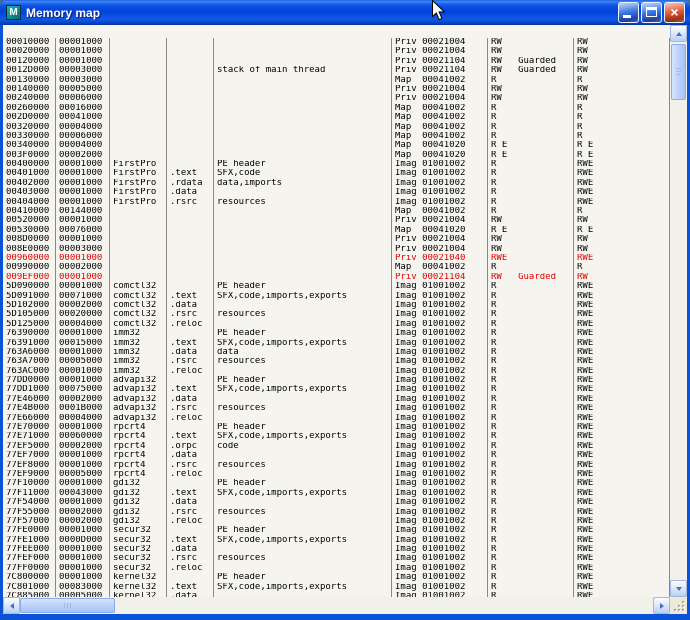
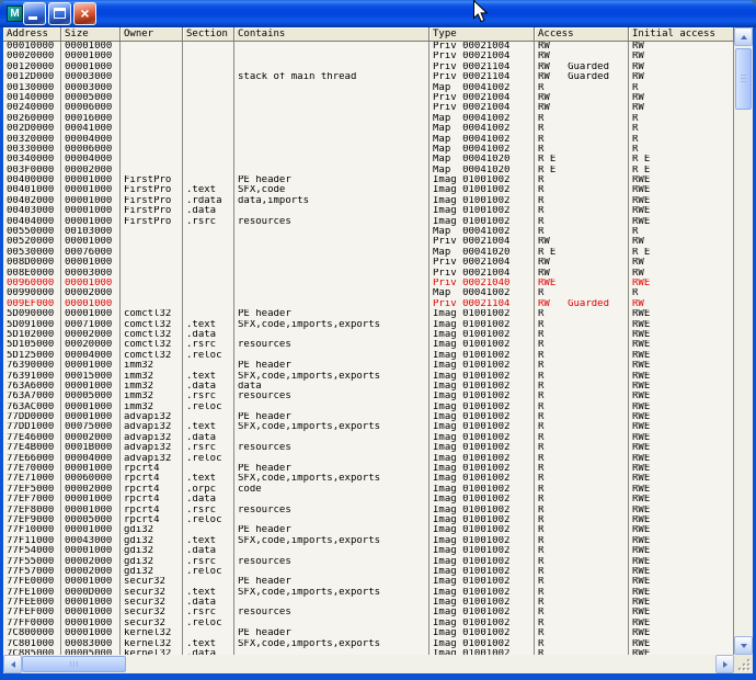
  M
- Memory map
  ×
+ Address
+ Size
+ Owner
+ Section
+ Contains
+ Type
+ Access
+ Initial access
  00010000
  00001000
  Priv 00021004
  RW
  RW
  00020000
  00001000
  Priv 00021004
  RW
  RW
  00120000
  00001000
  Priv 00021104
  RW Guarded
  RW
  0012D000
  00003000
  stack of main thread
  Priv 00021104
  RW Guarded
  RW
  00130000
  00003000
  Map 00041002
  R
  R
  00140000
  00005000
  Priv 00021004
  RW
  RW
  00240000
  00006000
  Priv 00021004
  RW
  RW
  00260000
  00016000
  Map 00041002
  R
  R
  002D0000
  00041000
  Map 00041002
  R
  R
  00320000
  00004000
  Map 00041002
  R
  R
  00330000
  00006000
  Map 00041002
  R
  R
  00340000
  00004000
  Map 00041020
  R E
  R E
  003F0000
  00002000
  Map 00041020
  R E
  R E
  00400000
  00001000
  FirstPro
  PE header
  Imag 01001002
  R
  RWE
  00401000
  00001000
  FirstPro
  .text
  SFX,code
  Imag 01001002
  R
  RWE
  00402000
  00001000
  FirstPro
  .rdata
  data,imports
  Imag 01001002
  R
  RWE
  00403000
  00001000
  FirstPro
  .data
  Imag 01001002
  R
  RWE
  00404000
  00001000
  FirstPro
  .rsrc
  resources
  Imag 01001002
  R
  RWE
- 00410000
+ 00550000
- 00144000
+ 00103000
  Map 00041002
  R
  R
  00520000
  00001000
  Priv 00021004
  RW
  RW
  00530000
  00076000
  Map 00041020
  R E
  R E
  008D0000
  00001000
  Priv 00021004
  RW
  RW
  008E0000
  00003000
  Priv 00021004
  RW
  RW
  00960000
  00001000
  Priv 00021040
  RWE
  RWE
  00990000
  00002000
  Map 00041002
  R
  R
  009EF000
  00001000
  Priv 00021104
  RW Guarded
  RW
  5D090000
  00001000
  comctl32
  PE header
  Imag 01001002
  R
  RWE
  5D091000
  00071000
  comctl32
  .text
  SFX,code,imports,exports
  Imag 01001002
  R
  RWE
  5D102000
  00002000
  comctl32
  .data
  Imag 01001002
  R
  RWE
  5D105000
  00020000
  comctl32
  .rsrc
  resources
  Imag 01001002
  R
  RWE
  5D125000
  00004000
  comctl32
  .reloc
  Imag 01001002
  R
  RWE
  76390000
  00001000
  imm32
  PE header
  Imag 01001002
  R
  RWE
  76391000
  00015000
  imm32
  .text
  SFX,code,imports,exports
  Imag 01001002
  R
  RWE
  763A6000
  00001000
  imm32
  .data
  data
  Imag 01001002
  R
  RWE
  763A7000
  00005000
  imm32
  .rsrc
  resources
  Imag 01001002
  R
  RWE
  763AC000
  00001000
  imm32
  .reloc
  Imag 01001002
  R
  RWE
  77DD0000
  00001000
  advapi32
  PE header
  Imag 01001002
  R
  RWE
  77DD1000
  00075000
  advapi32
  .text
  SFX,code,imports,exports
  Imag 01001002
  R
  RWE
  77E46000
  00002000
  advapi32
  .data
  Imag 01001002
  R
  RWE
  77E4B000
  0001B000
  advapi32
  .rsrc
  resources
  Imag 01001002
  R
  RWE
  77E66000
  00004000
  advapi32
  .reloc
  Imag 01001002
  R
  RWE
  77E70000
  00001000
  rpcrt4
  PE header
  Imag 01001002
  R
  RWE
  77E71000
  00060000
  rpcrt4
  .text
  SFX,code,imports,exports
  Imag 01001002
  R
  RWE
  77EF5000
  00002000
  rpcrt4
  .orpc
  code
  Imag 01001002
  R
  RWE
  77EF7000
  00001000
  rpcrt4
  .data
  Imag 01001002
  R
  RWE
  77EF8000
  00001000
  rpcrt4
  .rsrc
  resources
  Imag 01001002
  R
  RWE
  77EF9000
  00005000
  rpcrt4
  .reloc
  Imag 01001002
  R
  RWE
  77F10000
  00001000
  gdi32
  PE header
  Imag 01001002
  R
  RWE
  77F11000
  00043000
  gdi32
  .text
  SFX,code,imports,exports
  Imag 01001002
  R
  RWE
  77F54000
  00001000
  gdi32
  .data
  Imag 01001002
  R
  RWE
  77F55000
  00002000
  gdi32
  .rsrc
  resources
  Imag 01001002
  R
  RWE
  77F57000
  00002000
  gdi32
  .reloc
  Imag 01001002
  R
  RWE
  77FE0000
  00001000
  secur32
  PE header
  Imag 01001002
  R
  RWE
  77FE1000
  0000D000
  secur32
  .text
  SFX,code,imports,exports
  Imag 01001002
  R
  RWE
  77FEE000
  00001000
  secur32
  .data
  Imag 01001002
  R
  RWE
  77FEF000
  00001000
  secur32
  .rsrc
  resources
  Imag 01001002
  R
  RWE
  77FF0000
  00001000
  secur32
  .reloc
  Imag 01001002
  R
  RWE
  7C800000
  00001000
  kernel32
  PE header
  Imag 01001002
  R
  RWE
  7C801000
  00083000
  kernel32
  .text
  SFX,code,imports,exports
  Imag 01001002
  R
  RWE
